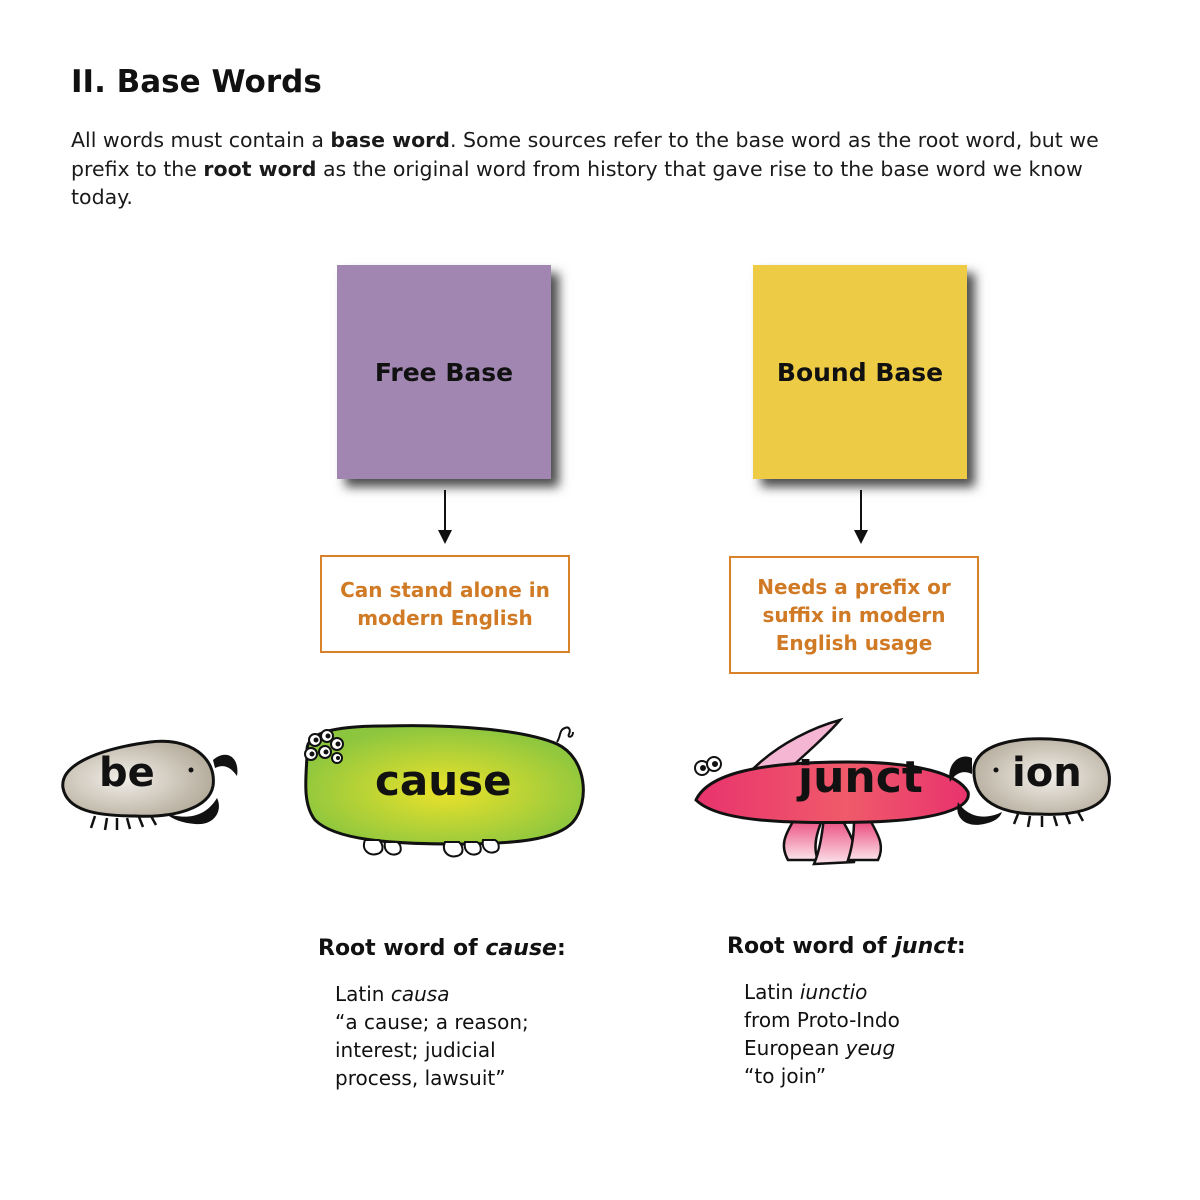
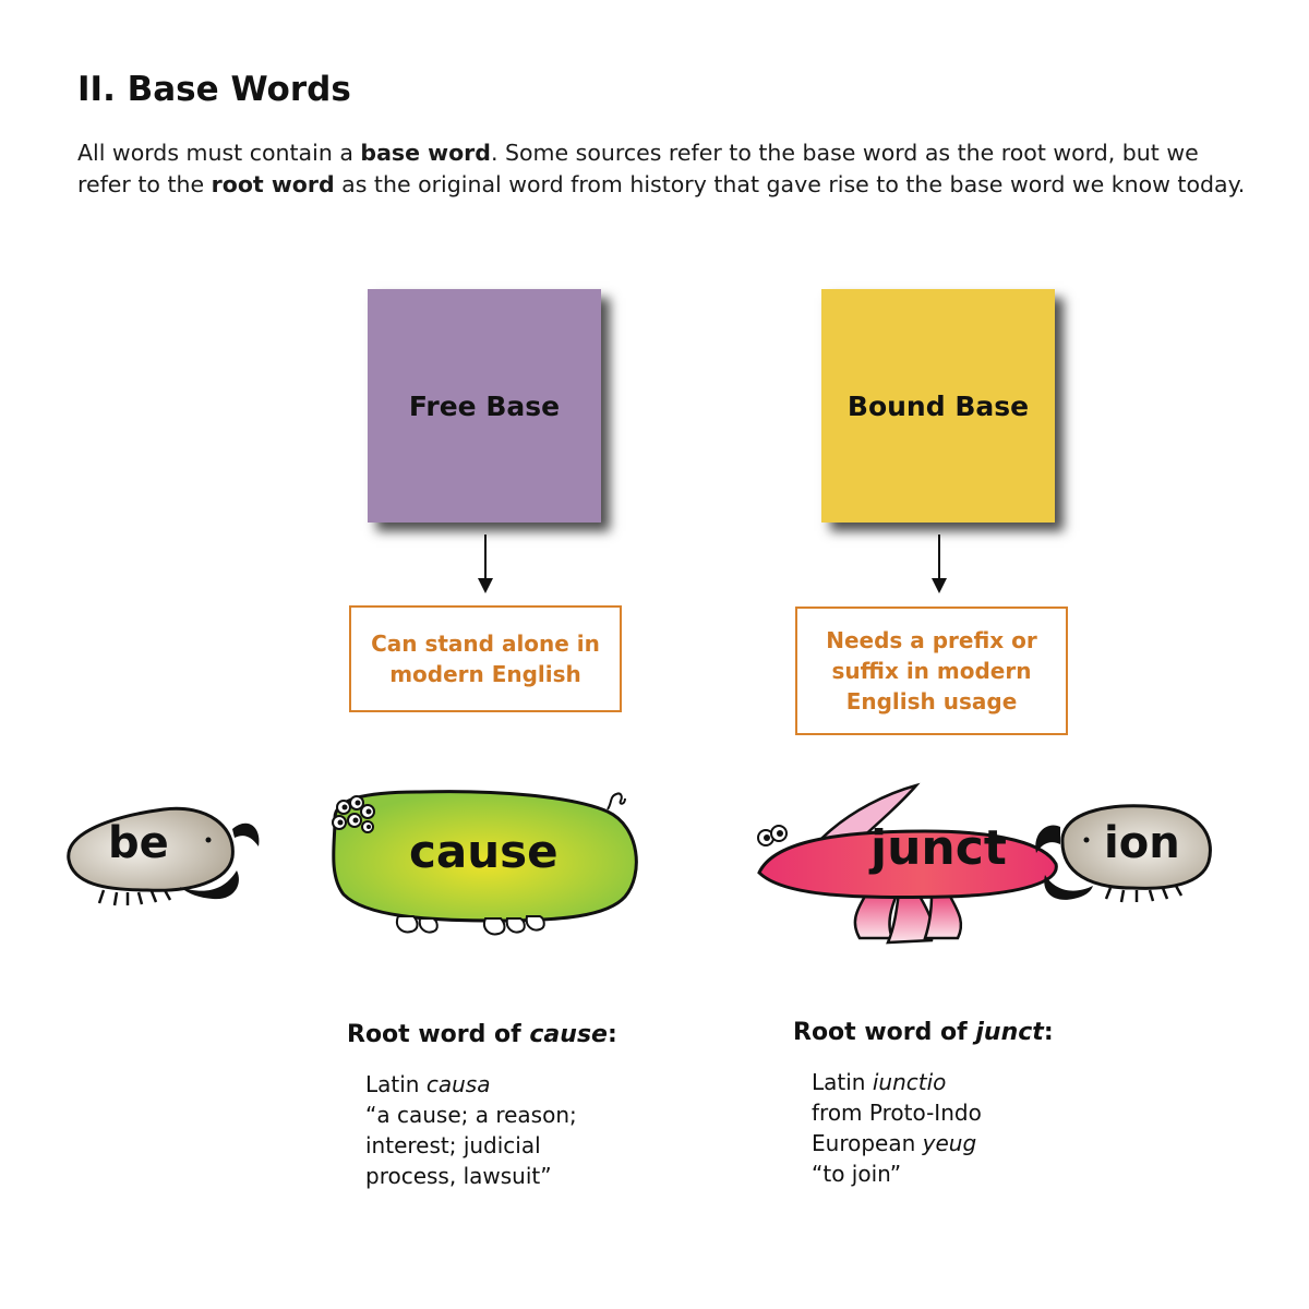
  II. Base Words
- All words must contain a base word. Some sources refer to the base word as the root word, but we prefix to the root word as the original word from history that gave rise to the base word we know today.
+ All words must contain a base word. Some sources refer to the base word as the root word, but we refer to the root word as the original word from history that gave rise to the base word we know today.
  Free Base
  Bound Base
  Can stand alone in
  modern English
  Needs a prefix or
  suffix in modern
  English usage
  be
  cause
  junct
  ion
  Root word of cause:
  Latin causa
  “a cause; a reason;
  interest; judicial
  process, lawsuit”
  Root word of junct:
  Latin iunctio
  from Proto-Indo
  European yeug
  “to join”
